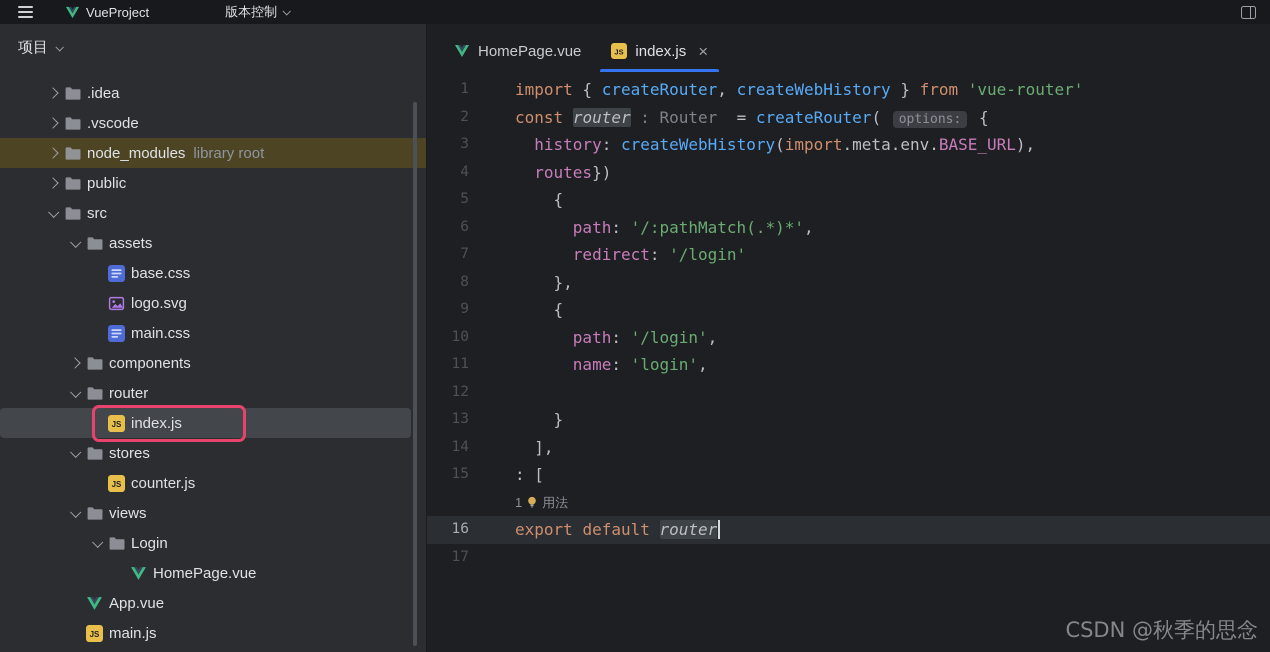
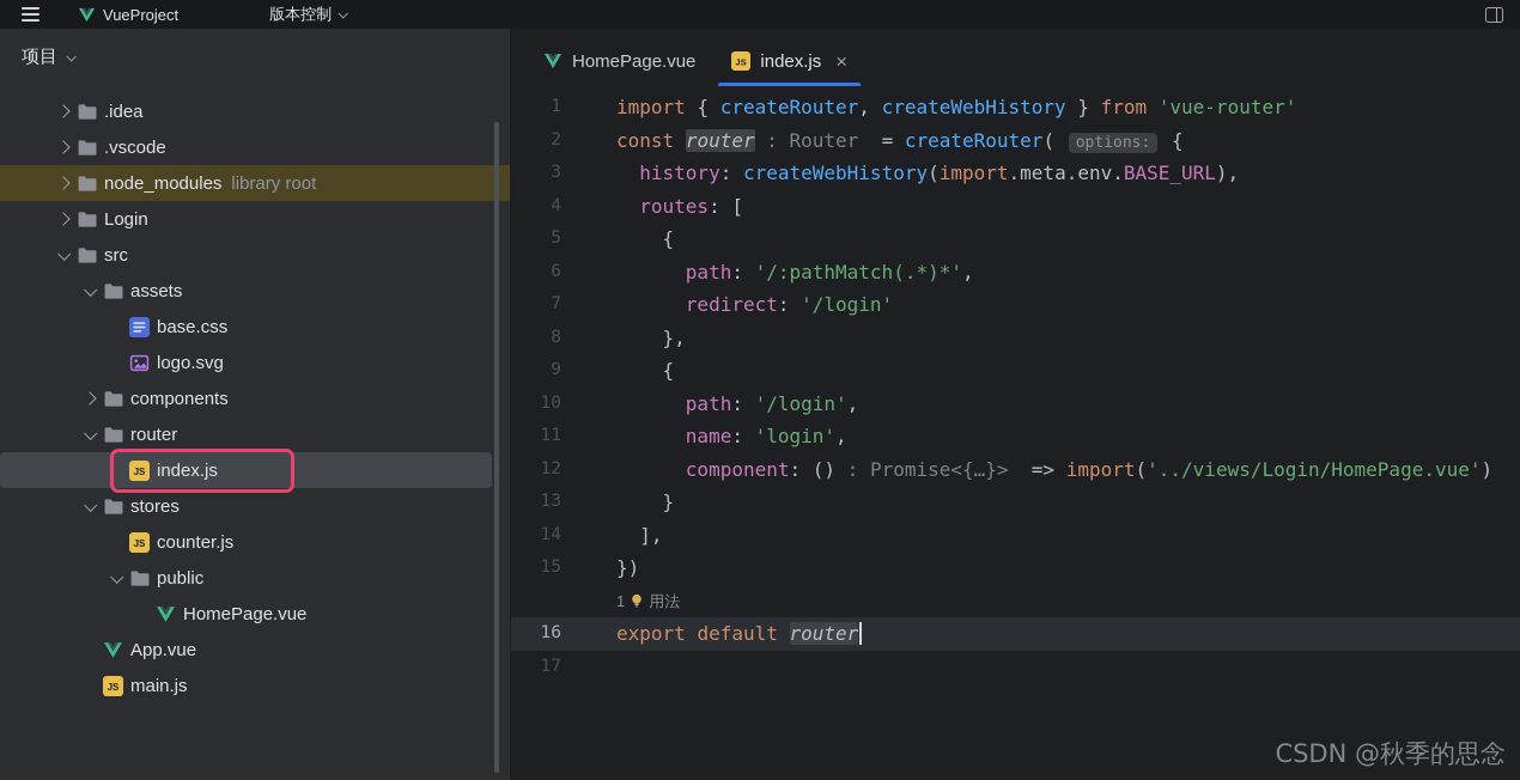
  VueProject
  版本控制
  项目
  .idea
  .vscode
  node_modules
  library root
- public
+ Login
  src
  assets
  base.css
  logo.svg
- main.css
  components
  router
  JS
  index.js
  stores
  JS
  counter.js
- views
- Login
+ public
  HomePage.vue
  App.vue
  JS
  main.js
  HomePage.vue
  JS
  index.js
  ×
  1
  import { createRouter, createWebHistory } from 'vue-router'
  2
  const router : Router = createRouter( options: {
  3
  history: createWebHistory(import.meta.env.BASE_URL),
  4
- routes})
+ routes: [
  5
  {
  6
  path: '/:pathMatch(.*)*',
  7
  redirect: '/login'
  8
  },
  9
  {
  10
  path: '/login',
  11
  name: 'login',
  12
+ component: () : Promise<{…}> => import('../views/Login/HomePage.vue')
  13
  }
  14
  ],
  15
- : [
+ })
  1
  用法
  16
  export default router
  17
  CSDN @秋季的思念
